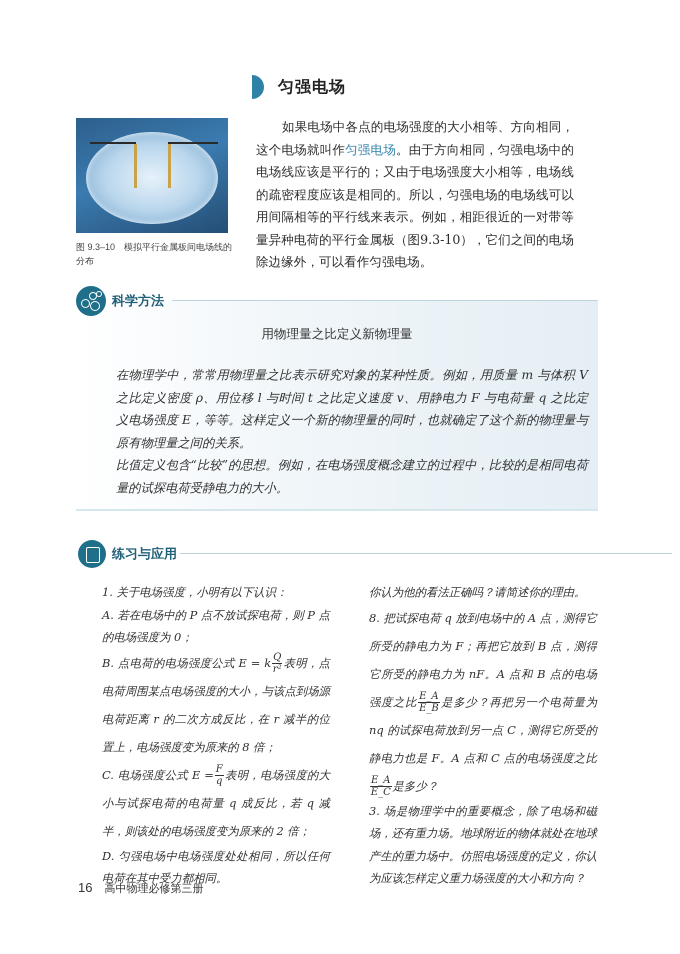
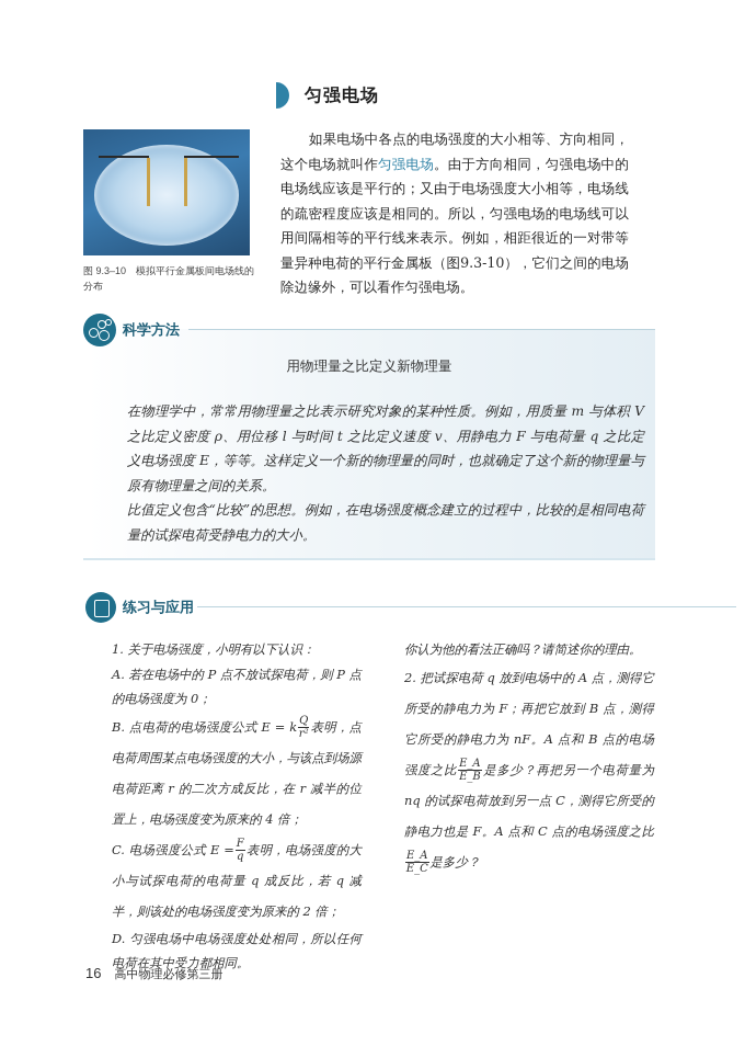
  匀强电场
  图 9.3–10 模拟平行金属板间电场线的分布
  如果电场中各点的电场强度的大小相等、方向相同，这个电场就叫作匀强电场。由于方向相同，匀强电场中的电场线应该是平行的；又由于电场强度大小相等，电场线的疏密程度应该是相同的。所以，匀强电场的电场线可以用间隔相等的平行线来表示。例如，相距很近的一对带等量异种电荷的平行金属板（图9.3-10），它们之间的电场除边缘外，可以看作匀强电场。
  科学方法
  用物理量之比定义新物理量
  在物理学中，常常用物理量之比表示研究对象的某种性质。例如，用质量 m 与体积 V 之比定义密度 ρ、用位移 l 与时间 t 之比定义速度 v、用静电力 F 与电荷量 q 之比定义电场强度 E，等等。这样定义一个新的物理量的同时，也就确定了这个新的物理量与原有物理量之间的关系。
  比值定义包含“比较”的思想。例如，在电场强度概念建立的过程中，比较的是相同电荷量的试探电荷受静电力的大小。
  练习与应用
  1. 关于电场强度，小明有以下认识：
  A. 若在电场中的 P 点不放试探电荷，则 P 点的电场强度为 0；
  B. 点电荷的电场强度公式 E = k
  Q
  r²
- 表明，点电荷周围某点电场强度的大小，与该点到场源电荷距离 r 的二次方成反比，在 r 减半的位置上，电场强度变为原来的 8 倍；
+ 表明，点电荷周围某点电场强度的大小，与该点到场源电荷距离 r 的二次方成反比，在 r 减半的位置上，电场强度变为原来的 4 倍；
  C. 电场强度公式 E =
  F
  q
  表明，电场强度的大小与试探电荷的电荷量 q 成反比，若 q 减半，则该处的电场强度变为原来的 2 倍；
  D. 匀强电场中电场强度处处相同，所以任何电荷在其中受力都相同。
  你认为他的看法正确吗？请简述你的理由。
- 8. 把试探电荷 q 放到电场中的 A 点，测得它所受的静电力为 F；再把它放到 B 点，测得它所受的静电力为 nF。A 点和 B 点的电场强度之比
+ 2. 把试探电荷 q 放到电场中的 A 点，测得它所受的静电力为 F；再把它放到 B 点，测得它所受的静电力为 nF。A 点和 B 点的电场强度之比
  E_A
  E_B
  是多少？再把另一个电荷量为 nq 的试探电荷放到另一点 C，测得它所受的静电力也是 F。A 点和 C 点的电场强度之比
  E_A
  E_C
  是多少？
- 3. 场是物理学中的重要概念，除了电场和磁场，还有重力场。地球附近的物体就处在地球产生的重力场中。仿照电场强度的定义，你认为应该怎样定义重力场强度的大小和方向？
  16
  高中物理必修第三册
